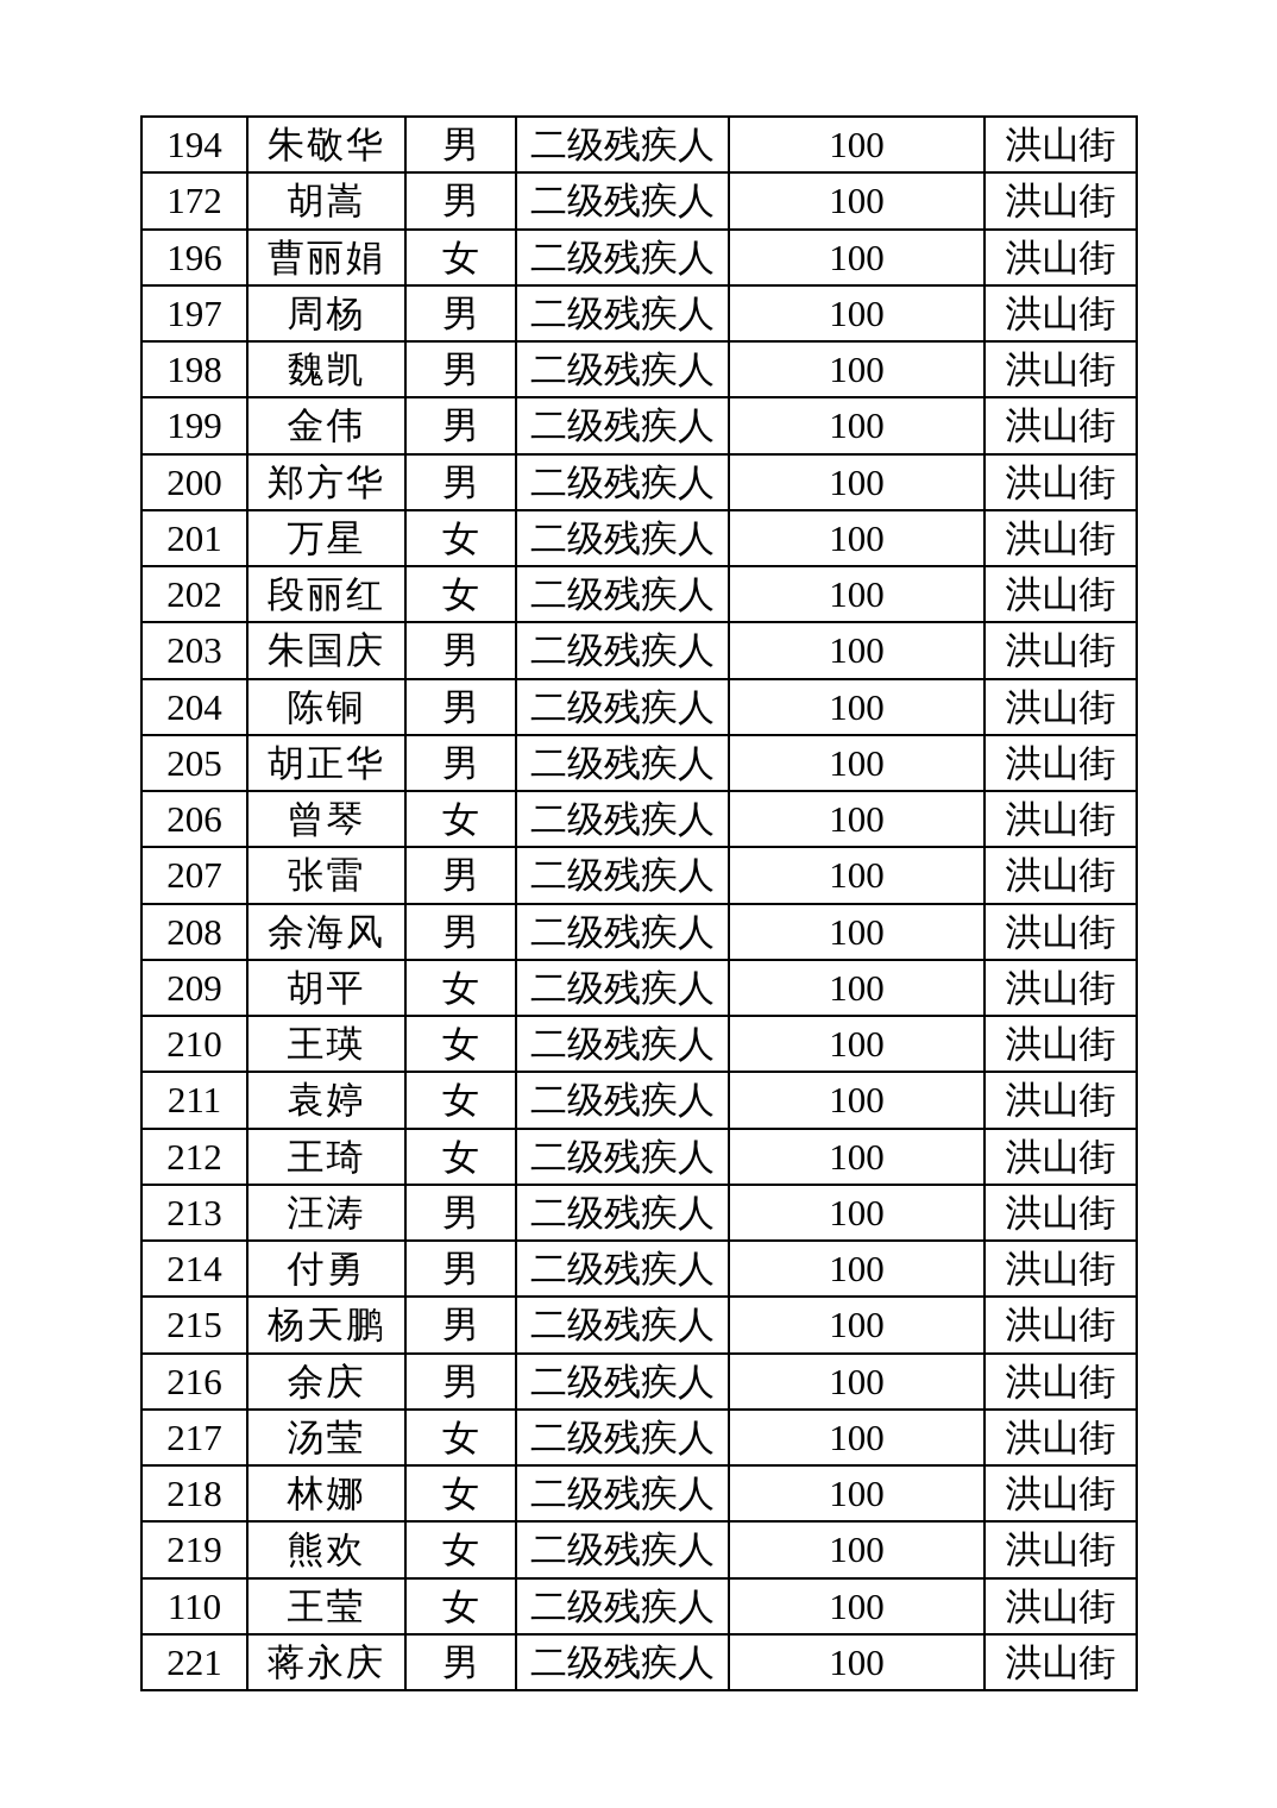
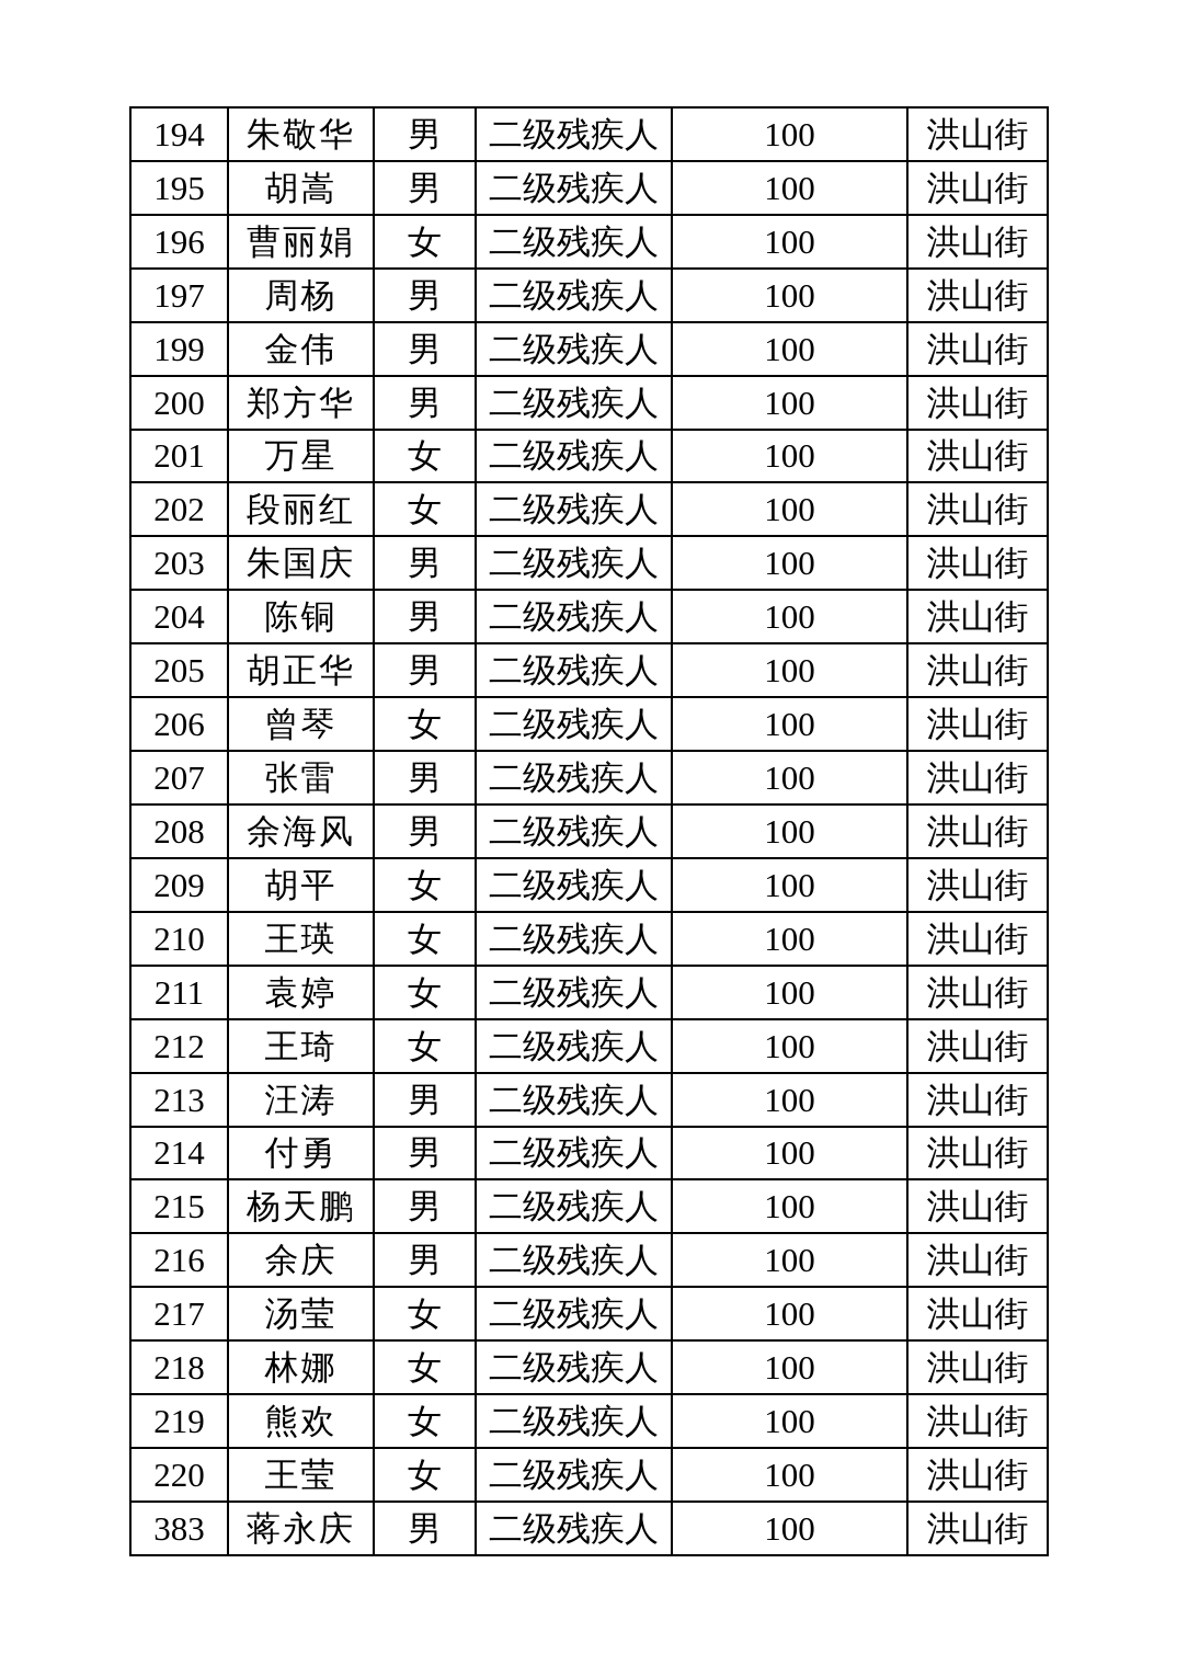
  194	朱敬华	男	二级残疾人	100	洪山街
- 172	胡嵩	男	二级残疾人	100	洪山街
+ 195	胡嵩	男	二级残疾人	100	洪山街
  196	曹丽娟	女	二级残疾人	100	洪山街
  197	周杨	男	二级残疾人	100	洪山街
- 198	魏凯	男	二级残疾人	100	洪山街
  199	金伟	男	二级残疾人	100	洪山街
  200	郑方华	男	二级残疾人	100	洪山街
  201	万星	女	二级残疾人	100	洪山街
  202	段丽红	女	二级残疾人	100	洪山街
  203	朱国庆	男	二级残疾人	100	洪山街
  204	陈铜	男	二级残疾人	100	洪山街
  205	胡正华	男	二级残疾人	100	洪山街
  206	曾琴	女	二级残疾人	100	洪山街
  207	张雷	男	二级残疾人	100	洪山街
  208	余海风	男	二级残疾人	100	洪山街
  209	胡平	女	二级残疾人	100	洪山街
  210	王瑛	女	二级残疾人	100	洪山街
  211	袁婷	女	二级残疾人	100	洪山街
  212	王琦	女	二级残疾人	100	洪山街
  213	汪涛	男	二级残疾人	100	洪山街
  214	付勇	男	二级残疾人	100	洪山街
  215	杨天鹏	男	二级残疾人	100	洪山街
  216	余庆	男	二级残疾人	100	洪山街
  217	汤莹	女	二级残疾人	100	洪山街
  218	林娜	女	二级残疾人	100	洪山街
  219	熊欢	女	二级残疾人	100	洪山街
- 110	王莹	女	二级残疾人	100	洪山街
+ 220	王莹	女	二级残疾人	100	洪山街
- 221	蒋永庆	男	二级残疾人	100	洪山街
+ 383	蒋永庆	男	二级残疾人	100	洪山街
